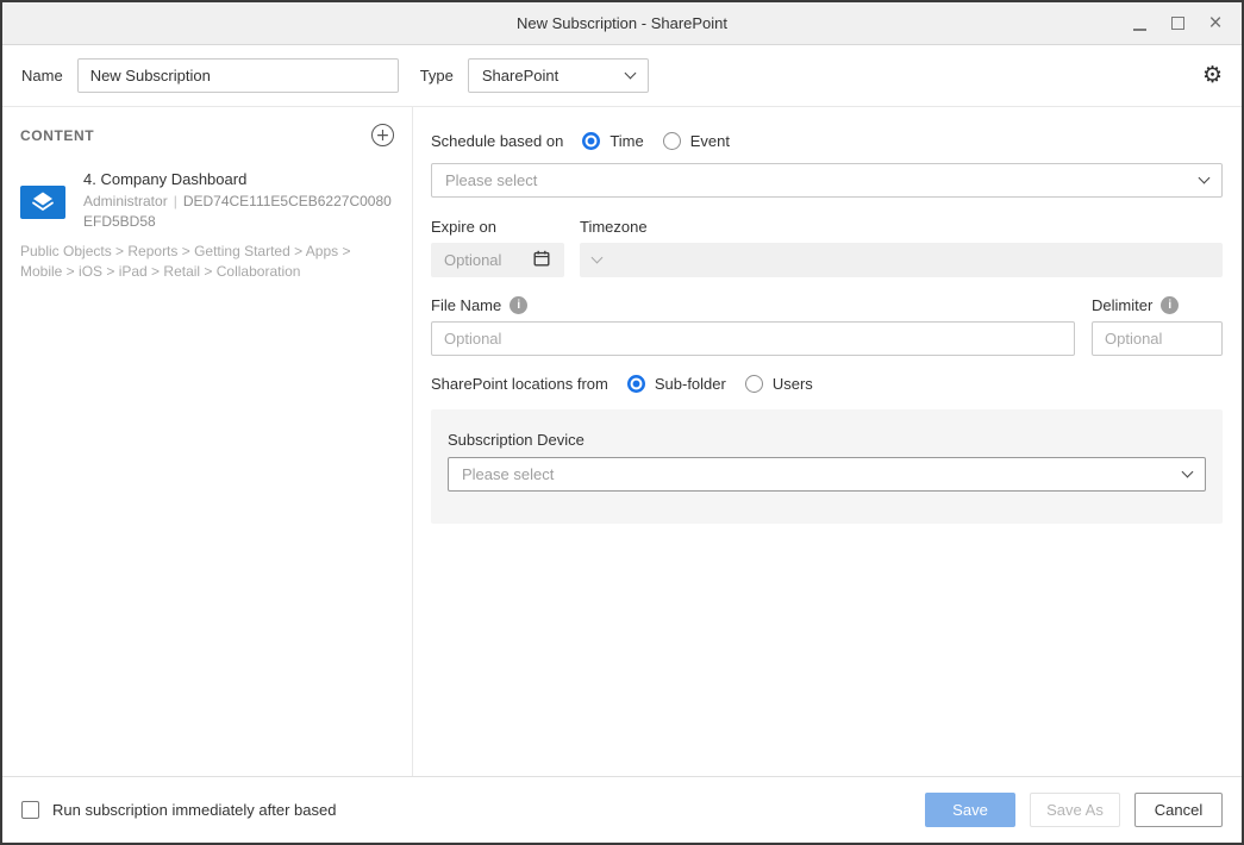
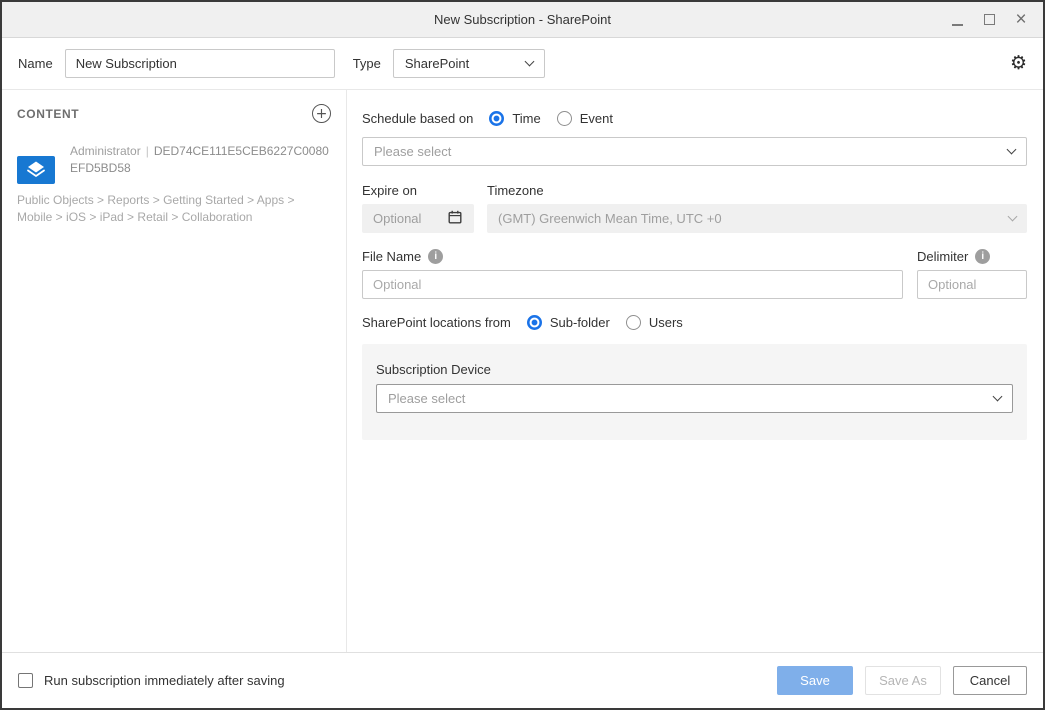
  New Subscription - SharePoint
  ×
  Name
  New Subscription
  Type
  SharePoint
  ⚙
  CONTENT
  +
- 4. Company Dashboard
  Administrator | DED74CE111E5CEB6227C0080EFD5BD58
  Public Objects > Reports > Getting Started > Apps > Mobile > iOS > iPad > Retail > Collaboration
  Schedule based on
  Time
  Event
  Please select
  Expire on
  Optional
  Timezone
+ (GMT) Greenwich Mean Time, UTC +0
  File Name
  i
  Optional
  Delimiter
  i
  Optional
  SharePoint locations from
  Sub-folder
  Users
  Subscription Device
  Please select
- Run subscription immediately after based
+ Run subscription immediately after saving
  Save
  Save As
  Cancel
